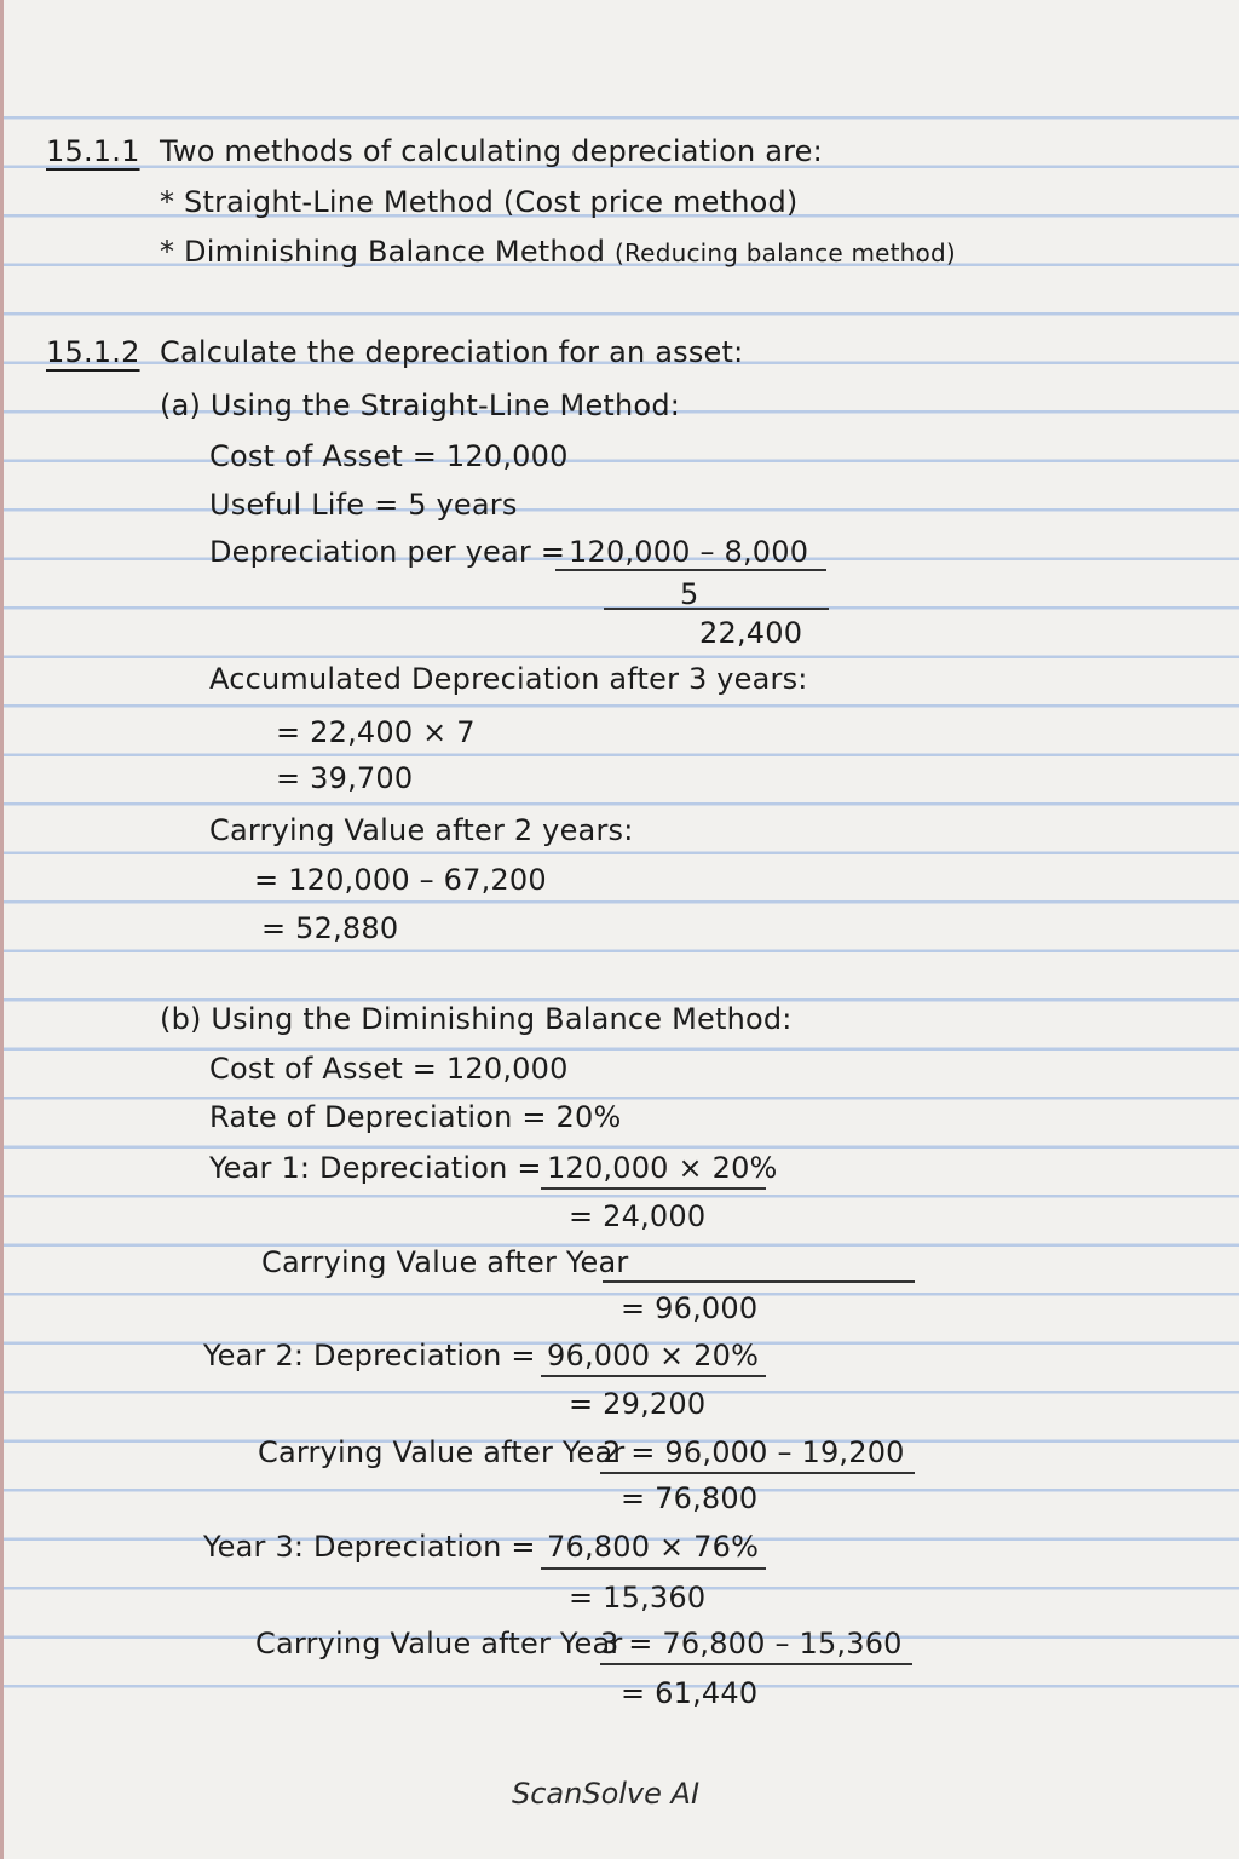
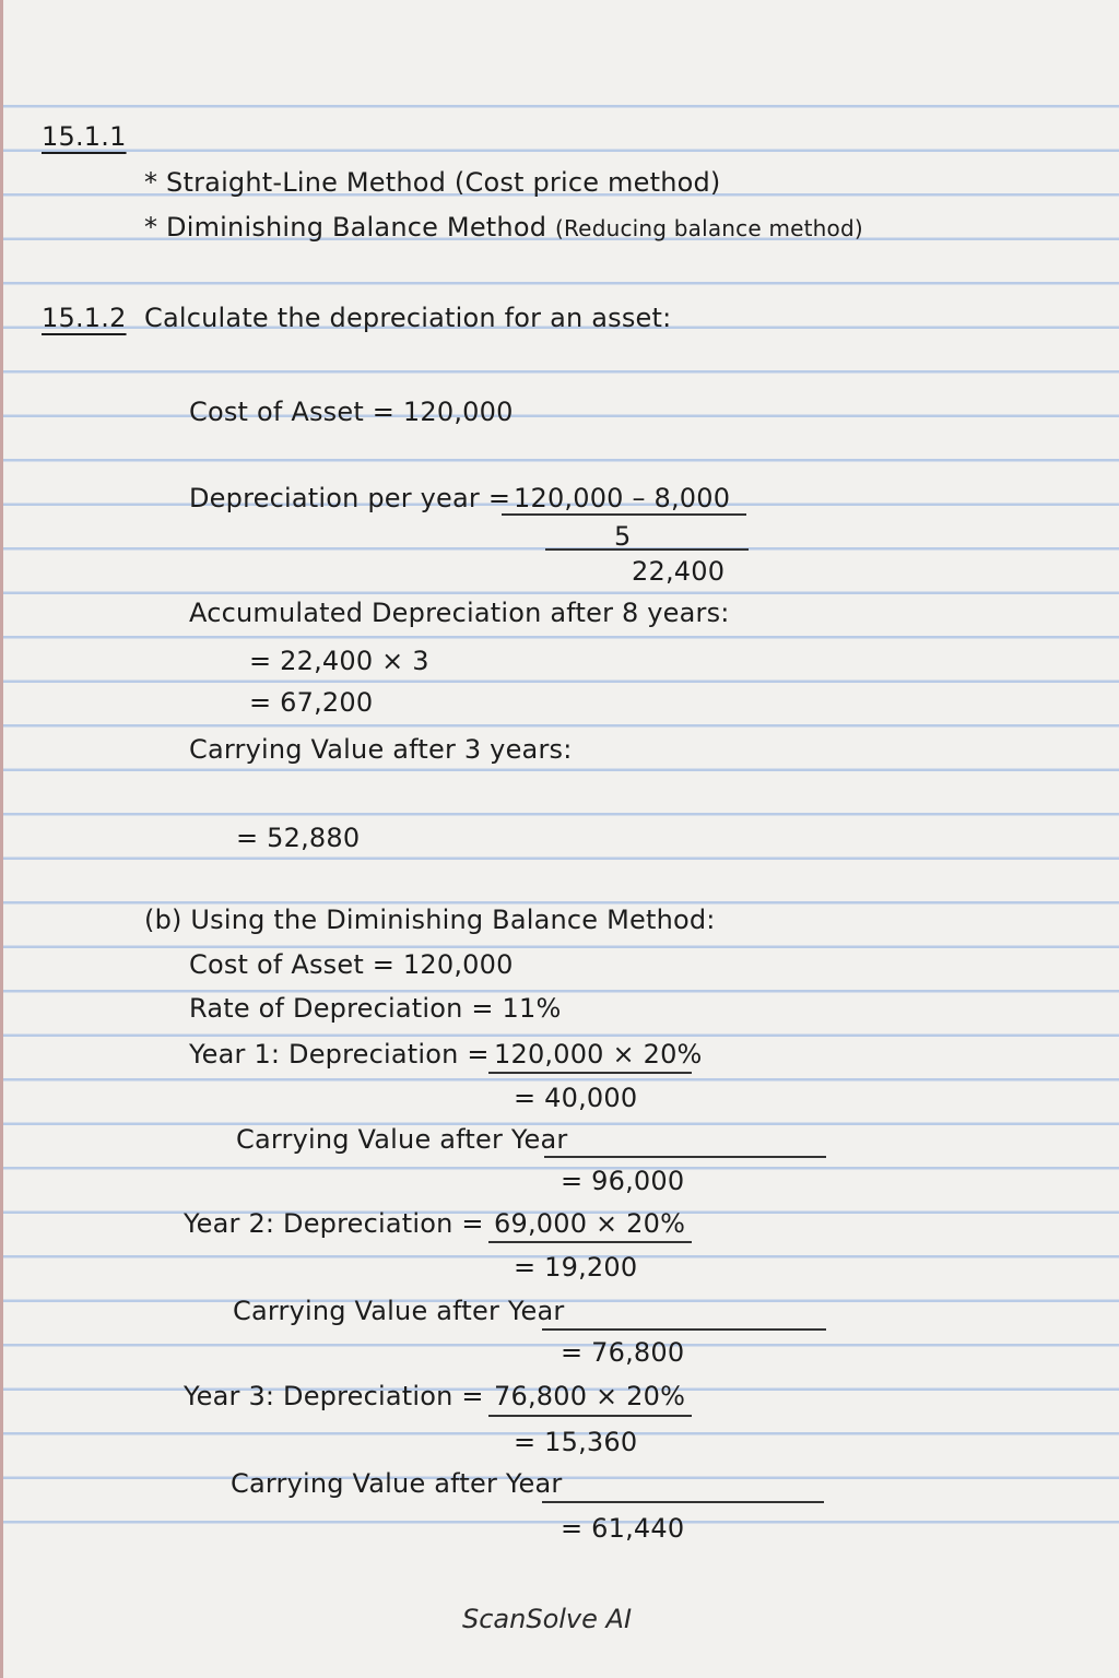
  15.1.1
- Two methods of calculating depreciation are:
  * Straight-Line Method (Cost price method)
  * Diminishing Balance Method (Reducing balance method)
  15.1.2
  Calculate the depreciation for an asset:
- (a) Using the Straight-Line Method:
  Cost of Asset = 120,000
- Useful Life = 5 years
  Depreciation per year =
  120,000 – 8,000
  5
  22,400
- Accumulated Depreciation after 3 years:
+ Accumulated Depreciation after 8 years:
- = 22,400 × 7
+ = 22,400 × 3
- = 39,700
+ = 67,200
- Carrying Value after 2 years:
+ Carrying Value after 3 years:
- = 120,000 – 67,200
  = 52,880
  (b) Using the Diminishing Balance Method:
  Cost of Asset = 120,000
- Rate of Depreciation = 20%
+ Rate of Depreciation = 11%
  Year 1: Depreciation =
  120,000 × 20%
- = 24,000
+ = 40,000
  Carrying Value after Year
  = 96,000
  Year 2: Depreciation =
- 96,000 × 20%
+ 69,000 × 20%
- = 29,200
+ = 19,200
  Carrying Value after Year
- 2 = 96,000 – 19,200
  = 76,800
  Year 3: Depreciation =
- 76,800 × 76%
+ 76,800 × 20%
  = 15,360
  Carrying Value after Year
- 3 = 76,800 – 15,360
  = 61,440
  ScanSolve AI
